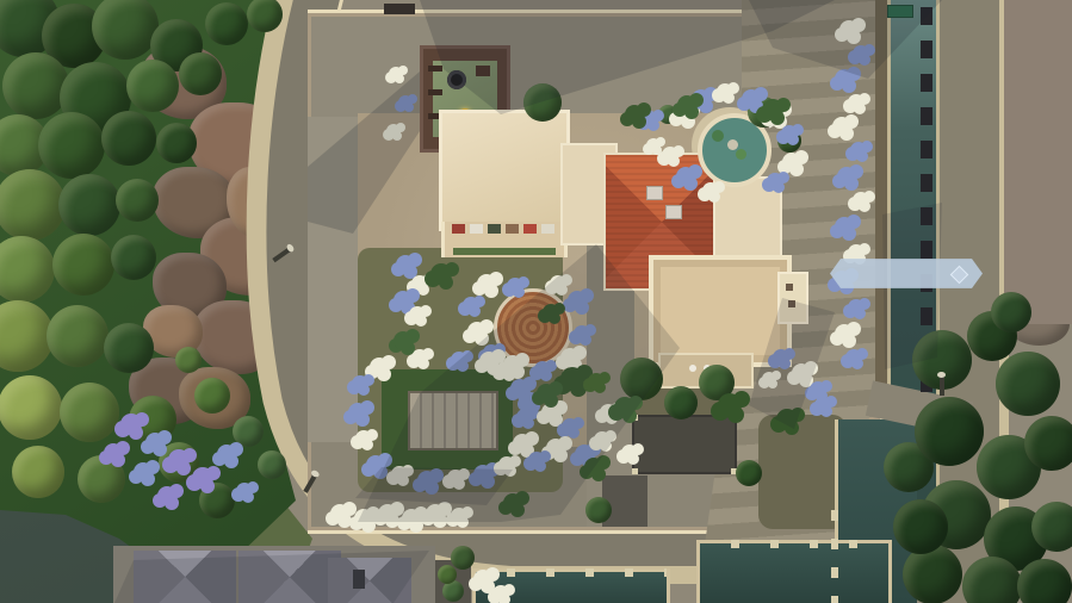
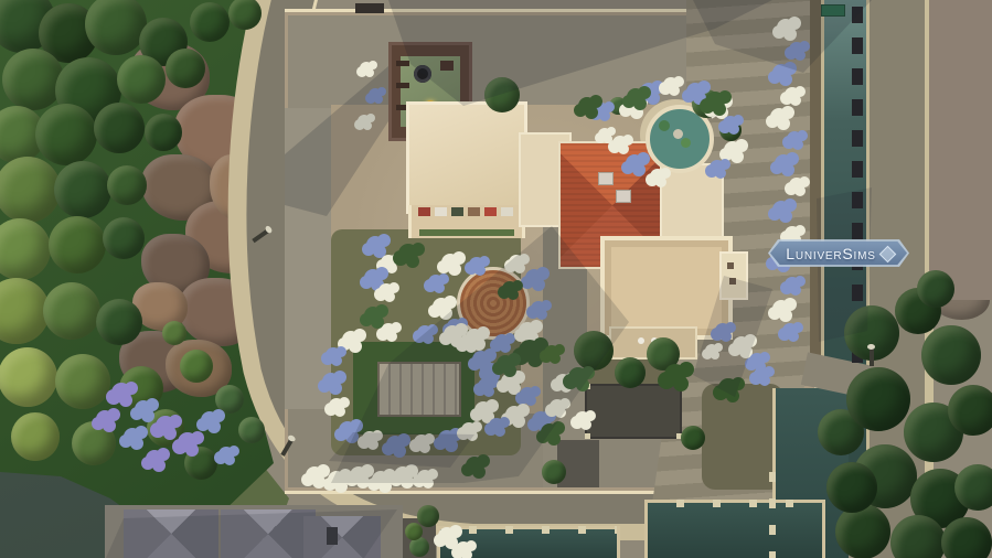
+ LuniverSims
